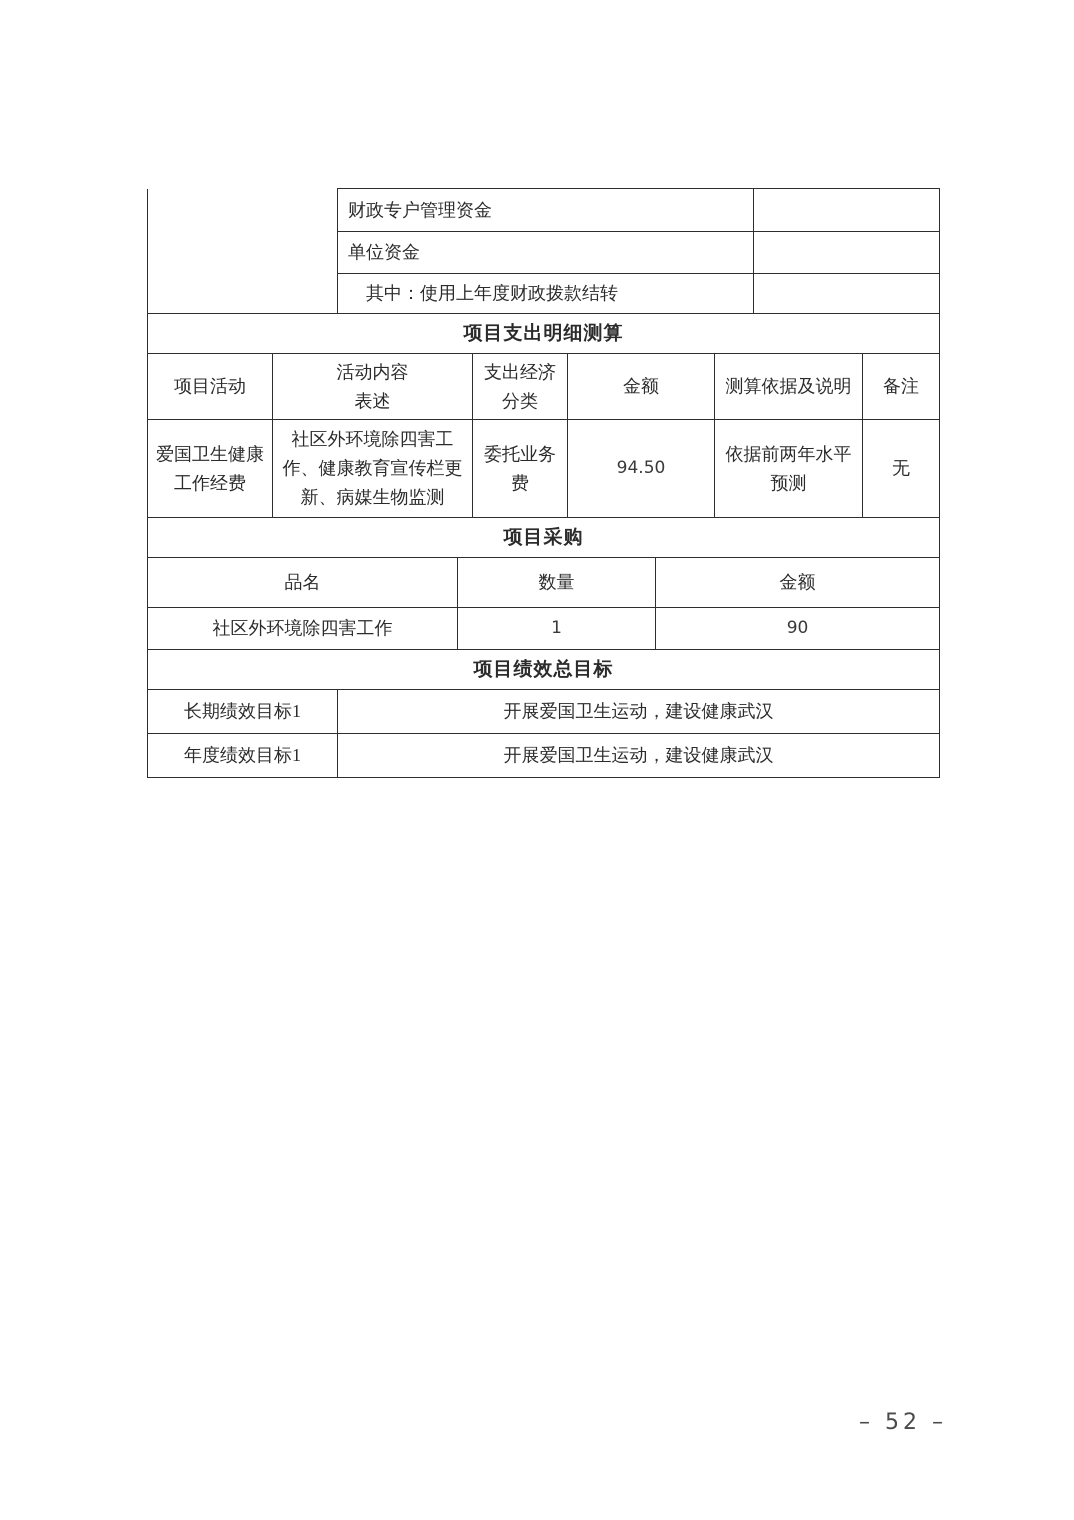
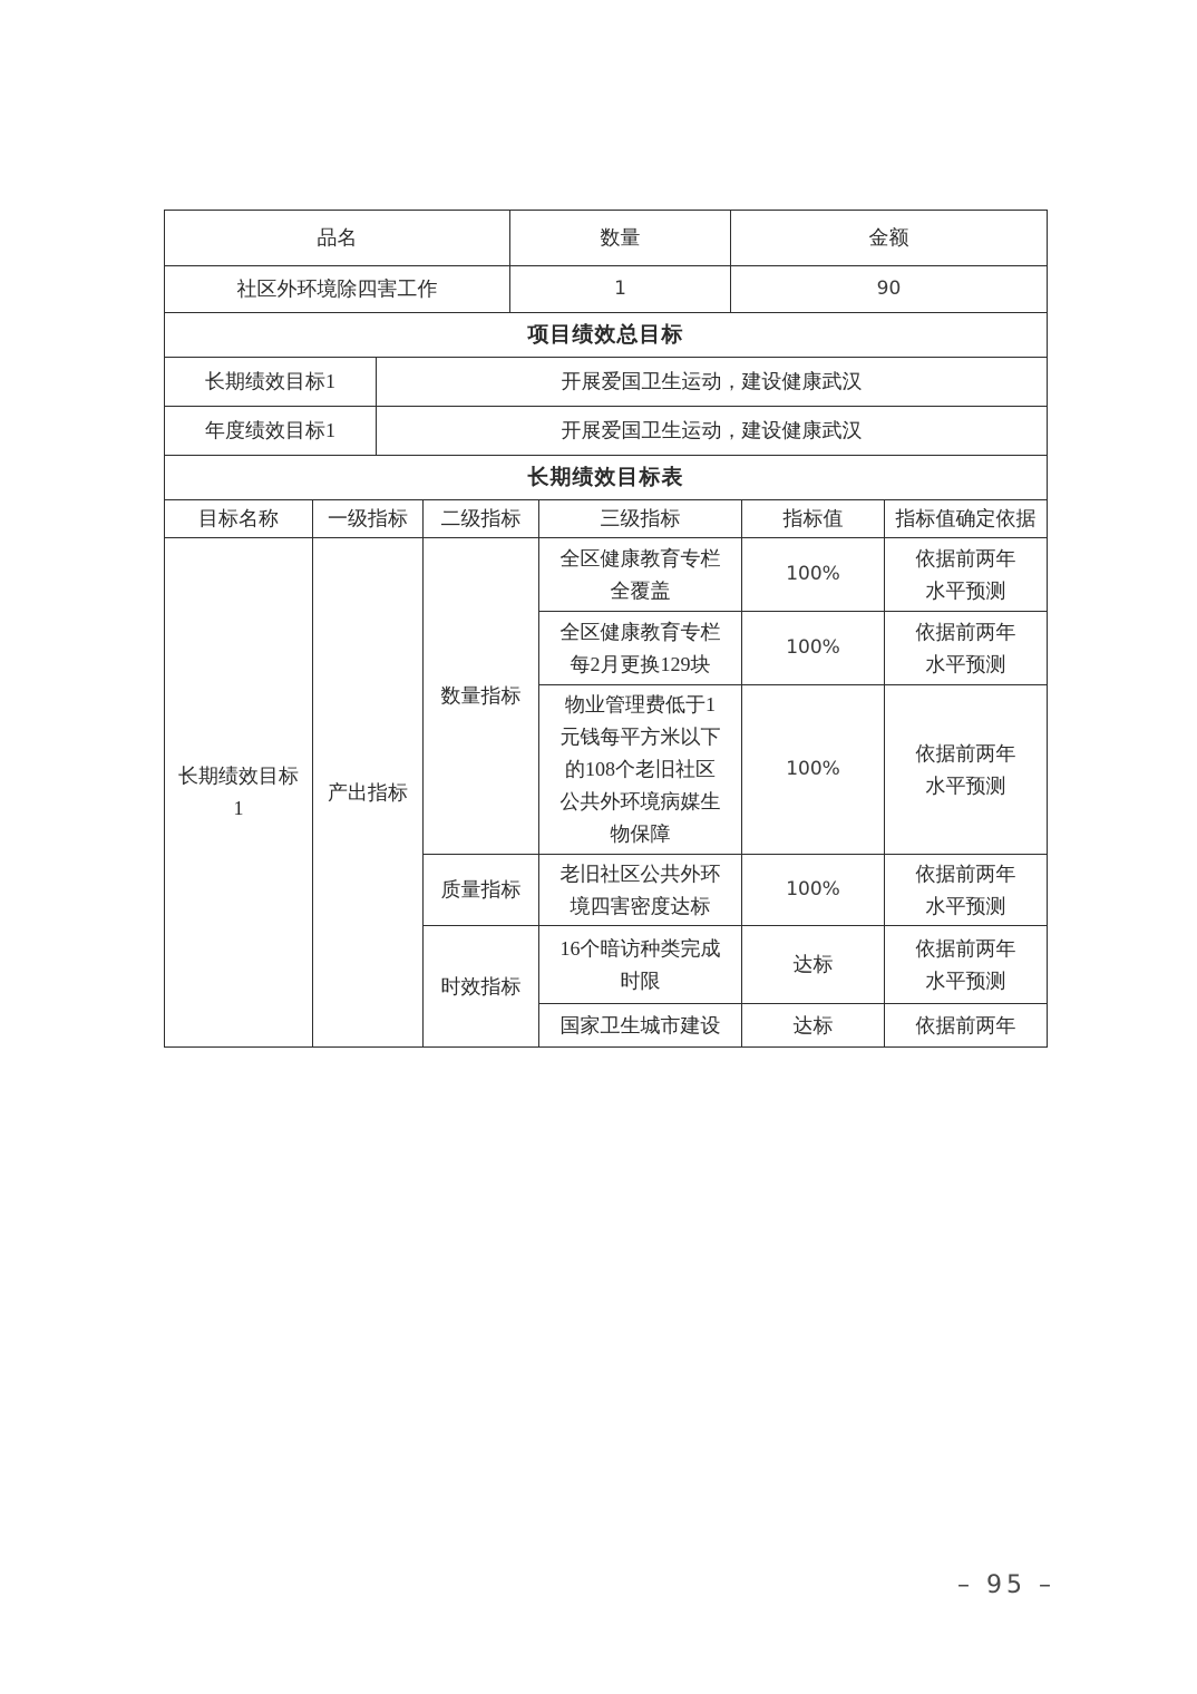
- 	财政专户管理资金
- 单位资金
- 其中：使用上年度财政拨款结转
- 项目支出明细测算
- 项目活动	活动内容 表述	支出经济 分类	金额	测算依据及说明	备注
- 爱国卫生健康 工作经费	社区外环境除四害工 作、健康教育宣传栏更 新、病媒生物监测	委托业务 费	94.50	依据前两年水平 预测	无
- 项目采购
  品名	数量	金额
  社区外环境除四害工作	1	90
  项目绩效总目标
  长期绩效目标1	开展爱国卫生运动，建设健康武汉
  年度绩效目标1	开展爱国卫生运动，建设健康武汉
+ 长期绩效目标表
+ 目标名称	一级指标	二级指标	三级指标	指标值	指标值确定依据
+ 长期绩效目标 1	产出指标	数量指标	全区健康教育专栏 全覆盖	100%	依据前两年 水平预测
+ 全区健康教育专栏 每2月更换129块	100%	依据前两年 水平预测
+ 物业管理费低于1 元钱每平方米以下 的108个老旧社区 公共外环境病媒生 物保障	100%	依据前两年 水平预测
+ 质量指标	老旧社区公共外环 境四害密度达标	100%	依据前两年 水平预测
+ 时效指标	16个暗访种类完成 时限	达标	依据前两年 水平预测
+ 国家卫生城市建设	达标	依据前两年
- – 52 –
+ – 95 –
